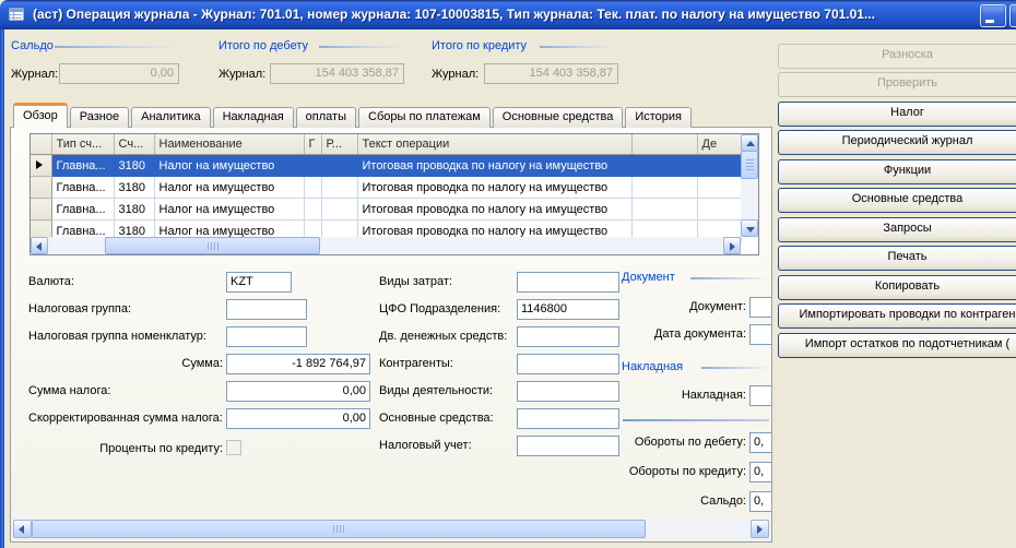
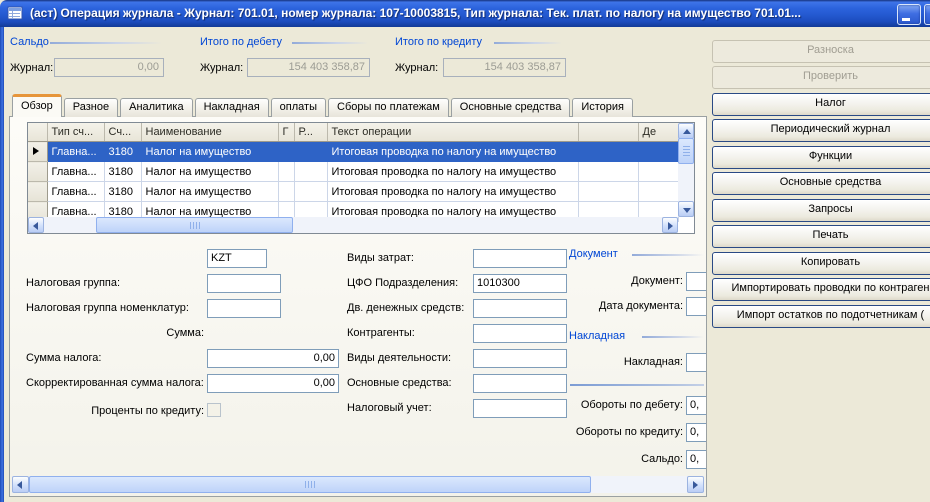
  (аст) Операция журнала - Журнал: 701.01, номер журнала: 107-10003815, Тип журнала: Тек. плат. по налогу на имущество 701.01...
  Сальдо
  Журнал:
  0,00
  Итого по дебету
  Журнал:
  154 403 358,87
  Итого по кредиту
  Журнал:
  154 403 358,87
  Обзор
  Разное
  Аналитика
  Накладная
  оплаты
  Сборы по платежам
  Основные средства
  История
  	Тип сч...	Сч...	Наименование	Г	Р...	Текст операции		Де
  	Главна...	3180	Налог на имущество			Итоговая проводка по налогу на имущество
  	Главна...	3180	Налог на имущество			Итоговая проводка по налогу на имущество
  	Главна...	3180	Налог на имущество			Итоговая проводка по налогу на имущество
  	Главна...	3180	Налог на имущество			Итоговая проводка по налогу на имущество
- Валюта:
  KZT
  Налоговая группа:
  Налоговая группа номенклатур:
  Сумма:
- -1 892 764,97
  Сумма налога:
  0,00
  Скорректированная сумма налога:
  0,00
  Проценты по кредиту:
  Виды затрат:
  ЦФО Подразделения:
- 1146800
+ 1010300
  Дв. денежных средств:
  Контрагенты:
  Виды деятельности:
  Основные средства:
  Налоговый учет:
  Документ
  Документ:
  Дата документа:
  Накладная
  Накладная:
  Обороты по дебету:
  0,
  Обороты по кредиту:
  0,
  Сальдо:
  0,
  Разноска
  Проверить
  Налог
  Периодический журнал
  Функции
  Основные средства
  Запросы
  Печать
  Копировать
  Импортировать проводки по контраген
  Импорт остатков по подотчетникам (
